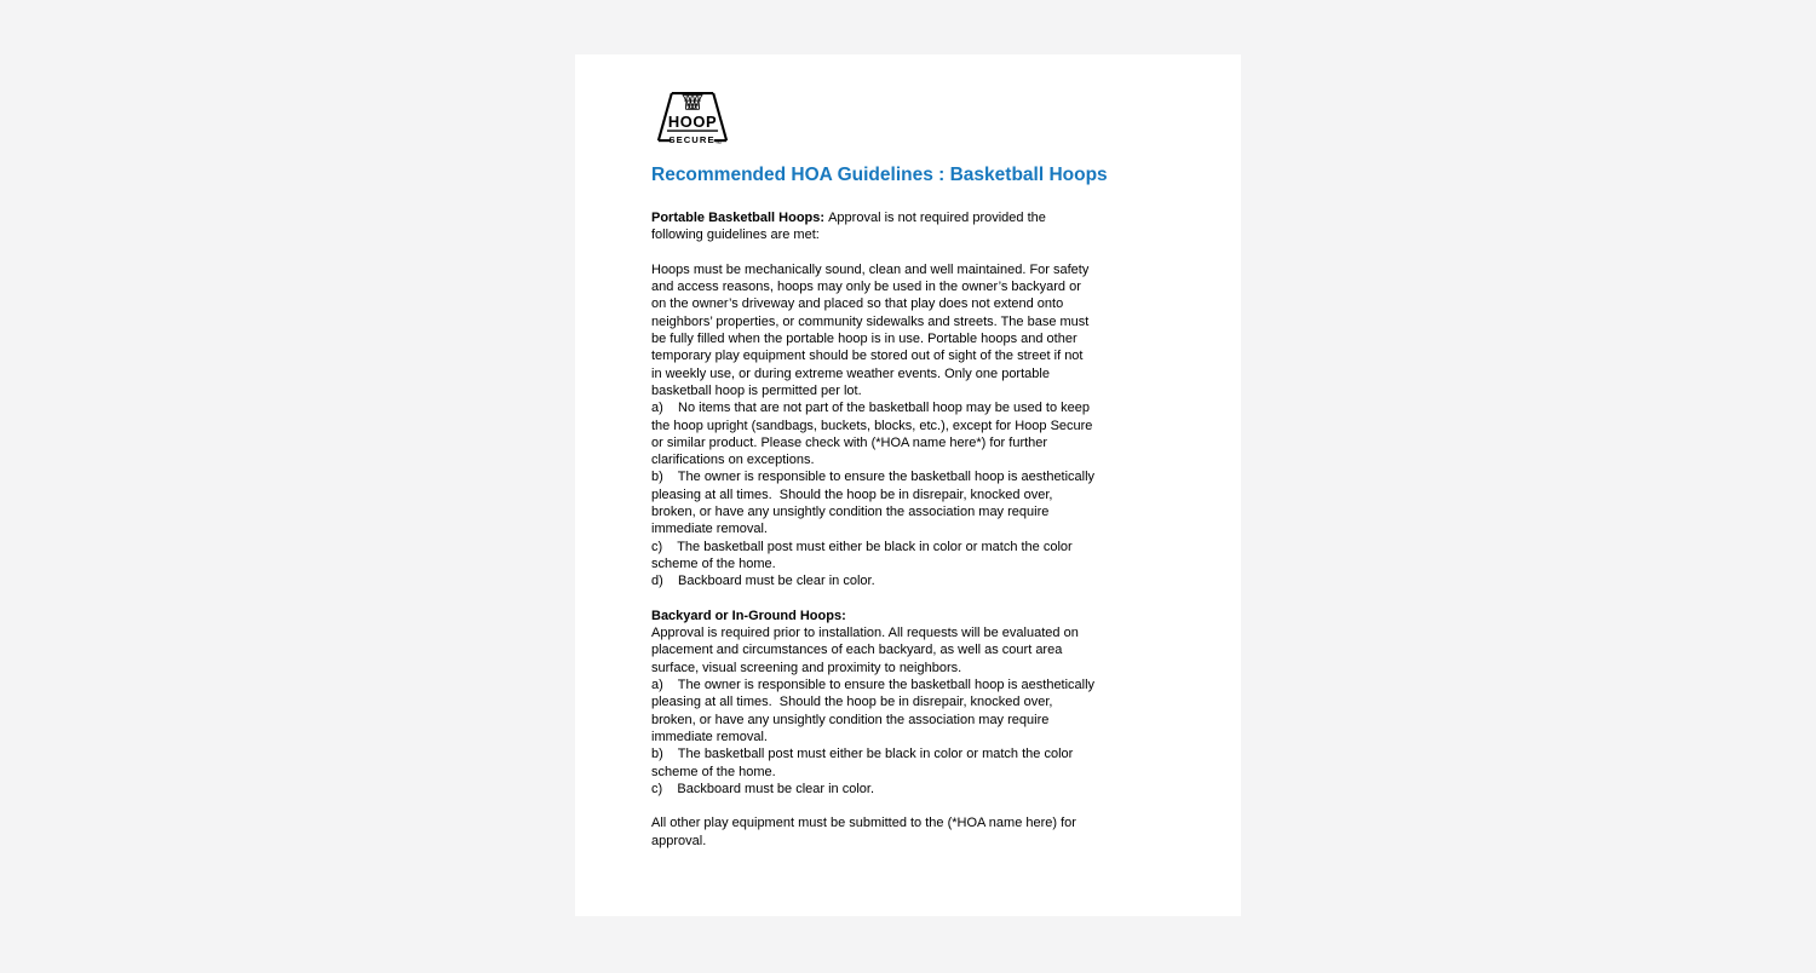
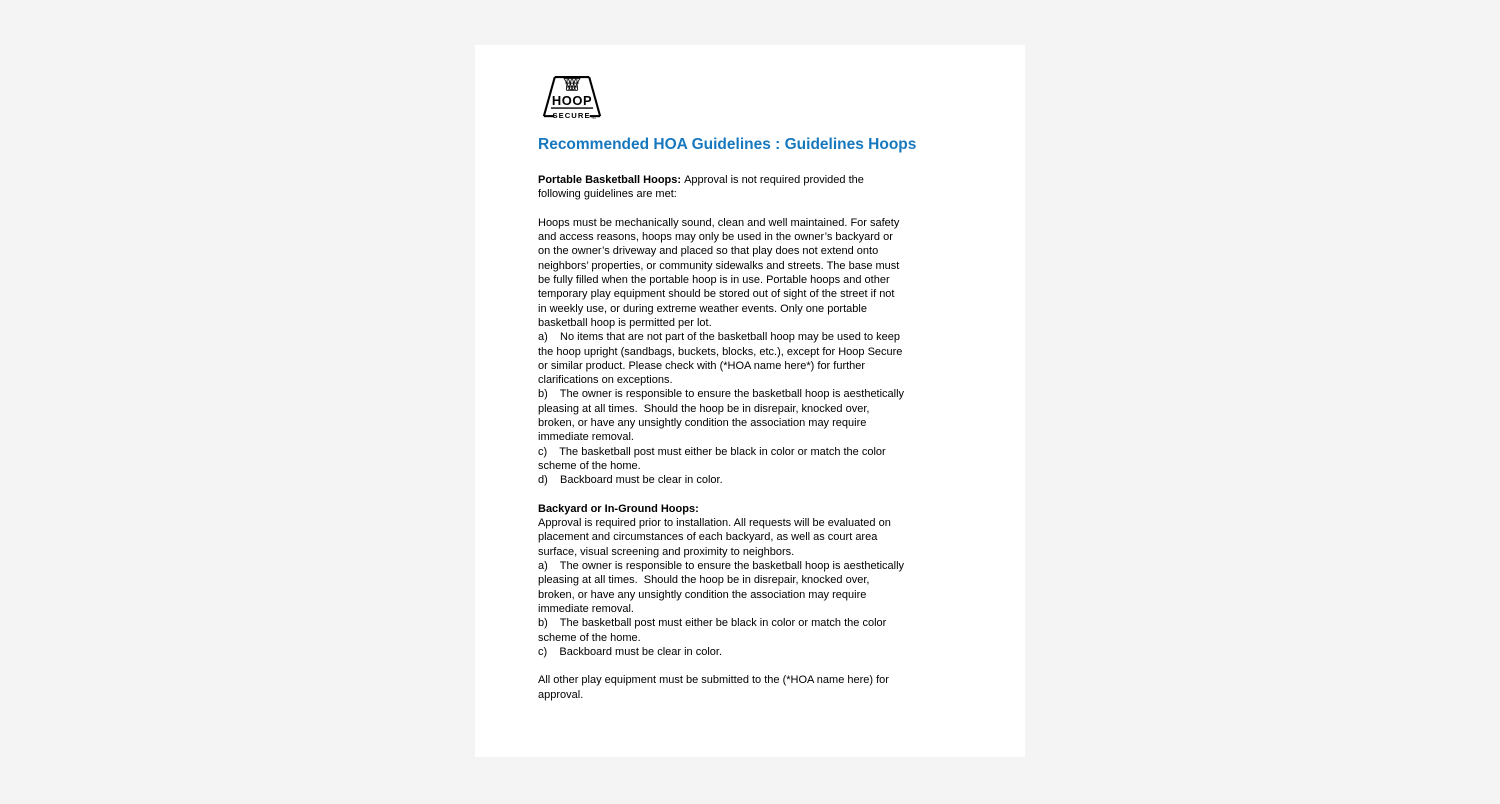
  HOOP
  SECURE
- Recommended HOA Guidelines : Basketball Hoops
+ Recommended HOA Guidelines : Guidelines Hoops
  Portable Basketball Hoops: Approval is not required provided the
  following guidelines are met:
  Hoops must be mechanically sound, clean and well maintained. For safety
  and access reasons, hoops may only be used in the owner’s backyard or
  on the owner’s driveway and placed so that play does not extend onto
  neighbors’ properties, or community sidewalks and streets. The base must
  be fully filled when the portable hoop is in use. Portable hoops and other
  temporary play equipment should be stored out of sight of the street if not
  in weekly use, or during extreme weather events. Only one portable
  basketball hoop is permitted per lot.
  a) No items that are not part of the basketball hoop may be used to keep
  the hoop upright (sandbags, buckets, blocks, etc.), except for Hoop Secure
  or similar product. Please check with (*HOA name here*) for further
  clarifications on exceptions.
  b) The owner is responsible to ensure the basketball hoop is aesthetically
  pleasing at all times. Should the hoop be in disrepair, knocked over,
  broken, or have any unsightly condition the association may require
  immediate removal.
  c) The basketball post must either be black in color or match the color
  scheme of the home.
  d) Backboard must be clear in color.
  Backyard or In-Ground Hoops:
  Approval is required prior to installation. All requests will be evaluated on
  placement and circumstances of each backyard, as well as court area
  surface, visual screening and proximity to neighbors.
  a) The owner is responsible to ensure the basketball hoop is aesthetically
  pleasing at all times. Should the hoop be in disrepair, knocked over,
  broken, or have any unsightly condition the association may require
  immediate removal.
  b) The basketball post must either be black in color or match the color
  scheme of the home.
  c) Backboard must be clear in color.
  All other play equipment must be submitted to the (*HOA name here) for
  approval.
